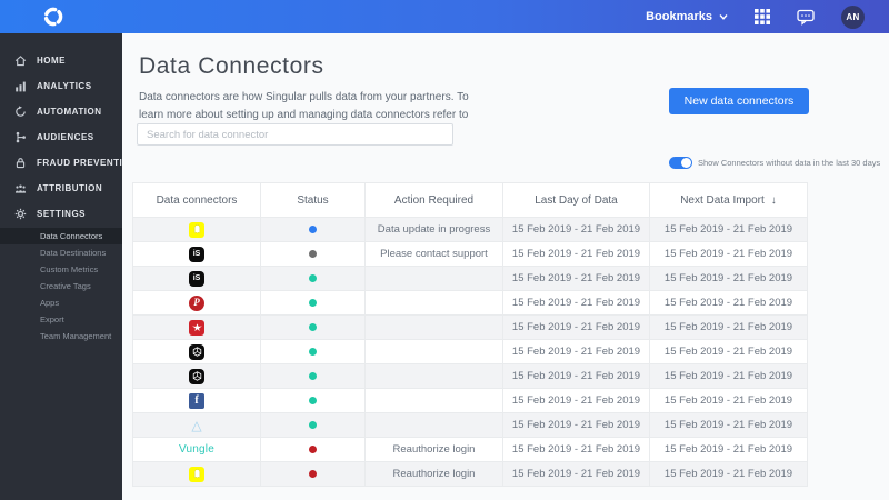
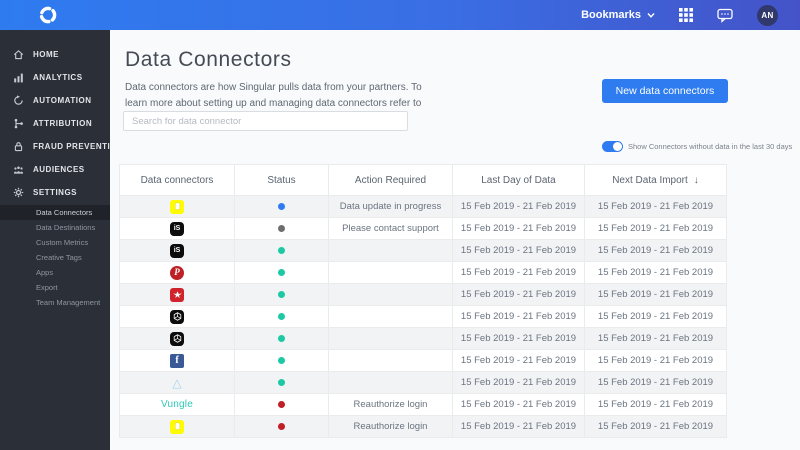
  Bookmarks
  AN
  HOME
  ANALYTICS
  AUTOMATION
- AUDIENCES
+ ATTRIBUTION
  FRAUD PREVENTI
- ATTRIBUTION
+ AUDIENCES
  SETTINGS
  Data Connectors
  Data Destinations
  Custom Metrics
  Creative Tags
  Apps
  Export
  Team Management
  Data Connectors
  Data connectors are how Singular pulls data from your partners. To learn more about setting up and managing data connectors refer to
  New data connectors
  Search for data connector
  Show Connectors without data in the last 30 days
  Data connectors	Status	Action Required	Last Day of Data	Next Data Import ↓
  		Data update in progress	15 Feb 2019 - 21 Feb 2019	15 Feb 2019 - 21 Feb 2019
  		Please contact support	15 Feb 2019 - 21 Feb 2019	15 Feb 2019 - 21 Feb 2019
  			15 Feb 2019 - 21 Feb 2019	15 Feb 2019 - 21 Feb 2019
  P			15 Feb 2019 - 21 Feb 2019	15 Feb 2019 - 21 Feb 2019
  			15 Feb 2019 - 21 Feb 2019	15 Feb 2019 - 21 Feb 2019
  			15 Feb 2019 - 21 Feb 2019	15 Feb 2019 - 21 Feb 2019
  			15 Feb 2019 - 21 Feb 2019	15 Feb 2019 - 21 Feb 2019
  f			15 Feb 2019 - 21 Feb 2019	15 Feb 2019 - 21 Feb 2019
  △			15 Feb 2019 - 21 Feb 2019	15 Feb 2019 - 21 Feb 2019
  Vungle		Reauthorize login	15 Feb 2019 - 21 Feb 2019	15 Feb 2019 - 21 Feb 2019
  		Reauthorize login	15 Feb 2019 - 21 Feb 2019	15 Feb 2019 - 21 Feb 2019
